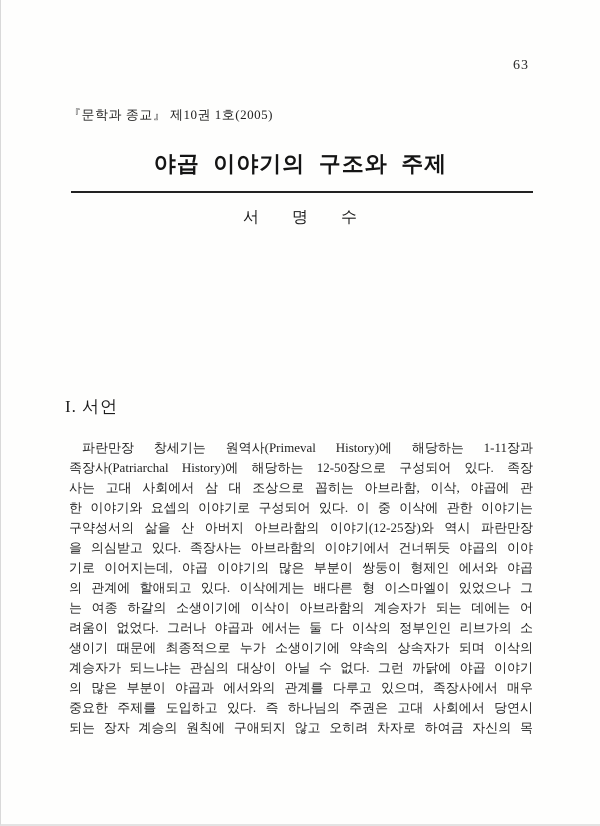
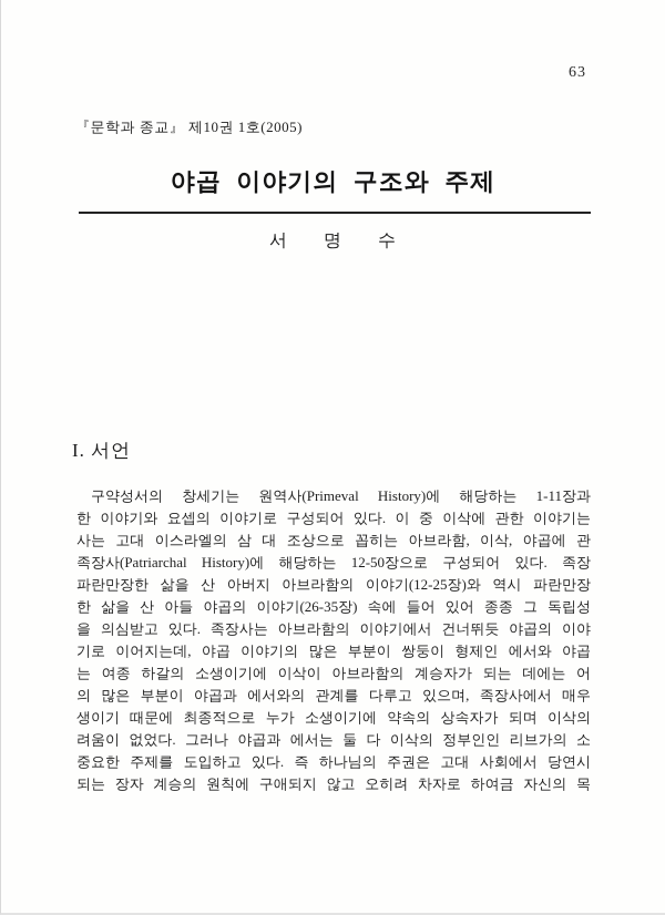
  63
  『문학과 종교』 제10권 1호(2005)
  야곱 이야기의 구조와 주제
  서 명 수
  I. 서언
- 파란만장 창세기는 원역사(Primeval History)에 해당하는 1-11장과
+ 구약성서의 창세기는 원역사(Primeval History)에 해당하는 1-11장과
- 족장사(Patriarchal History)에 해당하는 12-50장으로 구성되어 있다. 족장
+ 한 이야기와 요셉의 이야기로 구성되어 있다. 이 중 이삭에 관한 이야기는
- 사는 고대 사회에서 삼 대 조상으로 꼽히는 아브라함, 이삭, 야곱에 관
+ 사는 고대 이스라엘의 삼 대 조상으로 꼽히는 아브라함, 이삭, 야곱에 관
- 한 이야기와 요셉의 이야기로 구성되어 있다. 이 중 이삭에 관한 이야기는
+ 족장사(Patriarchal History)에 해당하는 12-50장으로 구성되어 있다. 족장
- 구약성서의 삶을 산 아버지 아브라함의 이야기(12-25장)와 역시 파란만장
+ 파란만장한 삶을 산 아버지 아브라함의 이야기(12-25장)와 역시 파란만장
+ 한 삶을 산 아들 야곱의 이야기(26-35장) 속에 들어 있어 종종 그 독립성
  을 의심받고 있다. 족장사는 아브라함의 이야기에서 건너뛰듯 야곱의 이야
  기로 이어지는데, 야곱 이야기의 많은 부분이 쌍둥이 형제인 에서와 야곱
- 의 관계에 할애되고 있다. 이삭에게는 배다른 형 이스마엘이 있었으나 그
  는 여종 하갈의 소생이기에 이삭이 아브라함의 계승자가 되는 데에는 어
- 려움이 없었다. 그러나 야곱과 에서는 둘 다 이삭의 정부인인 리브가의 소
+ 의 많은 부분이 야곱과 에서와의 관계를 다루고 있으며, 족장사에서 매우
  생이기 때문에 최종적으로 누가 소생이기에 약속의 상속자가 되며 이삭의
- 계승자가 되느냐는 관심의 대상이 아닐 수 없다. 그런 까닭에 야곱 이야기
- 의 많은 부분이 야곱과 에서와의 관계를 다루고 있으며, 족장사에서 매우
+ 려움이 없었다. 그러나 야곱과 에서는 둘 다 이삭의 정부인인 리브가의 소
  중요한 주제를 도입하고 있다. 즉 하나님의 주권은 고대 사회에서 당연시
  되는 장자 계승의 원칙에 구애되지 않고 오히려 차자로 하여금 자신의 목
